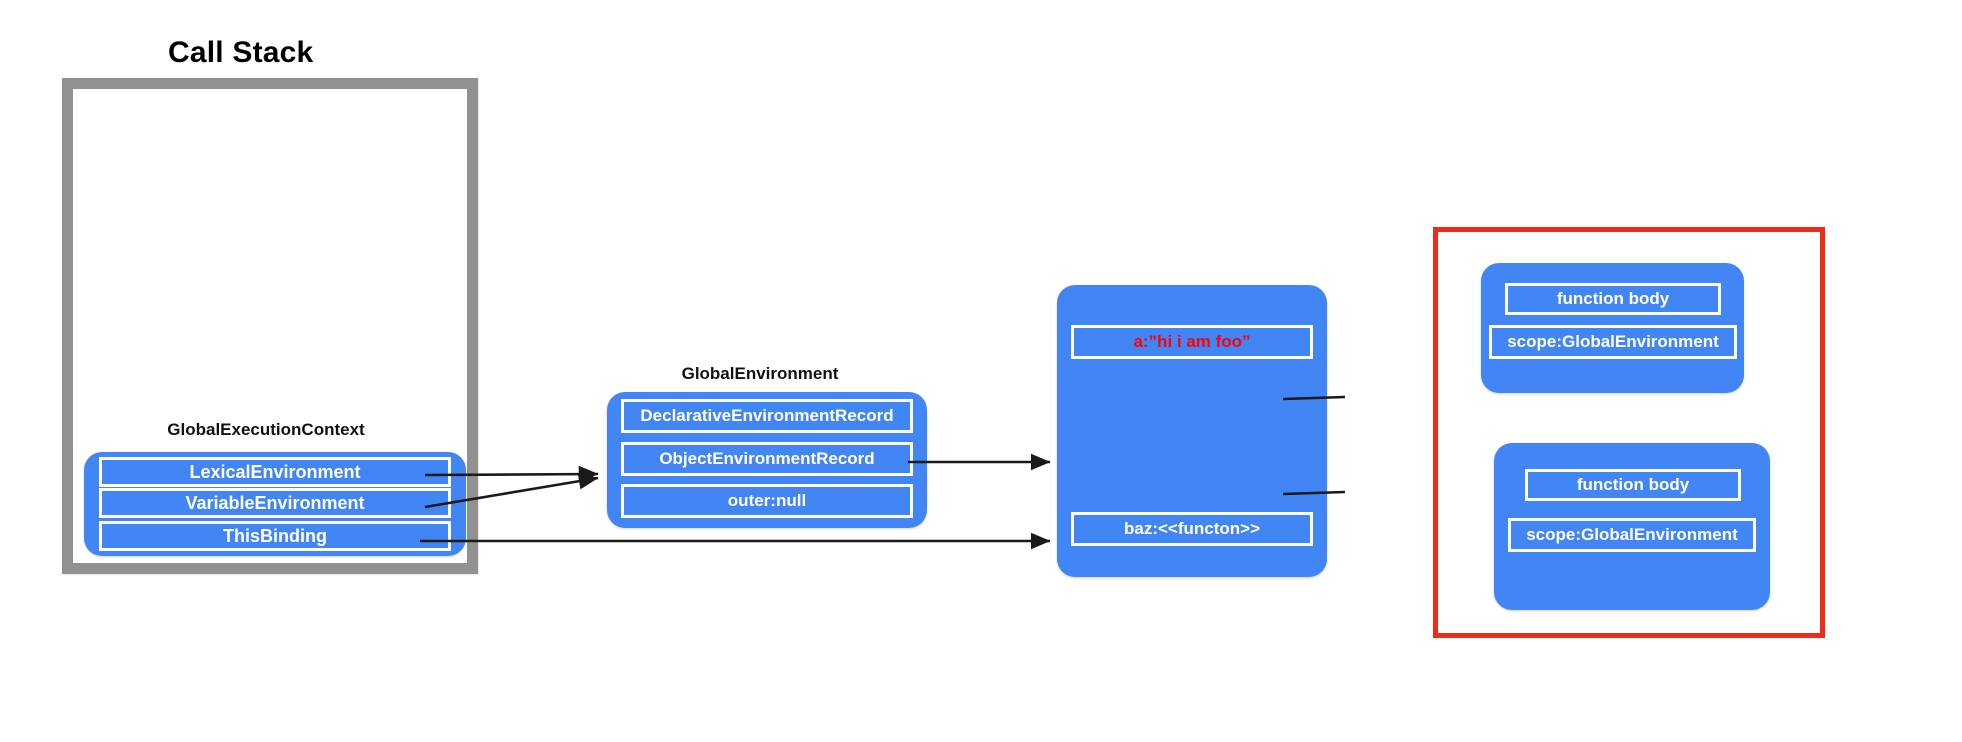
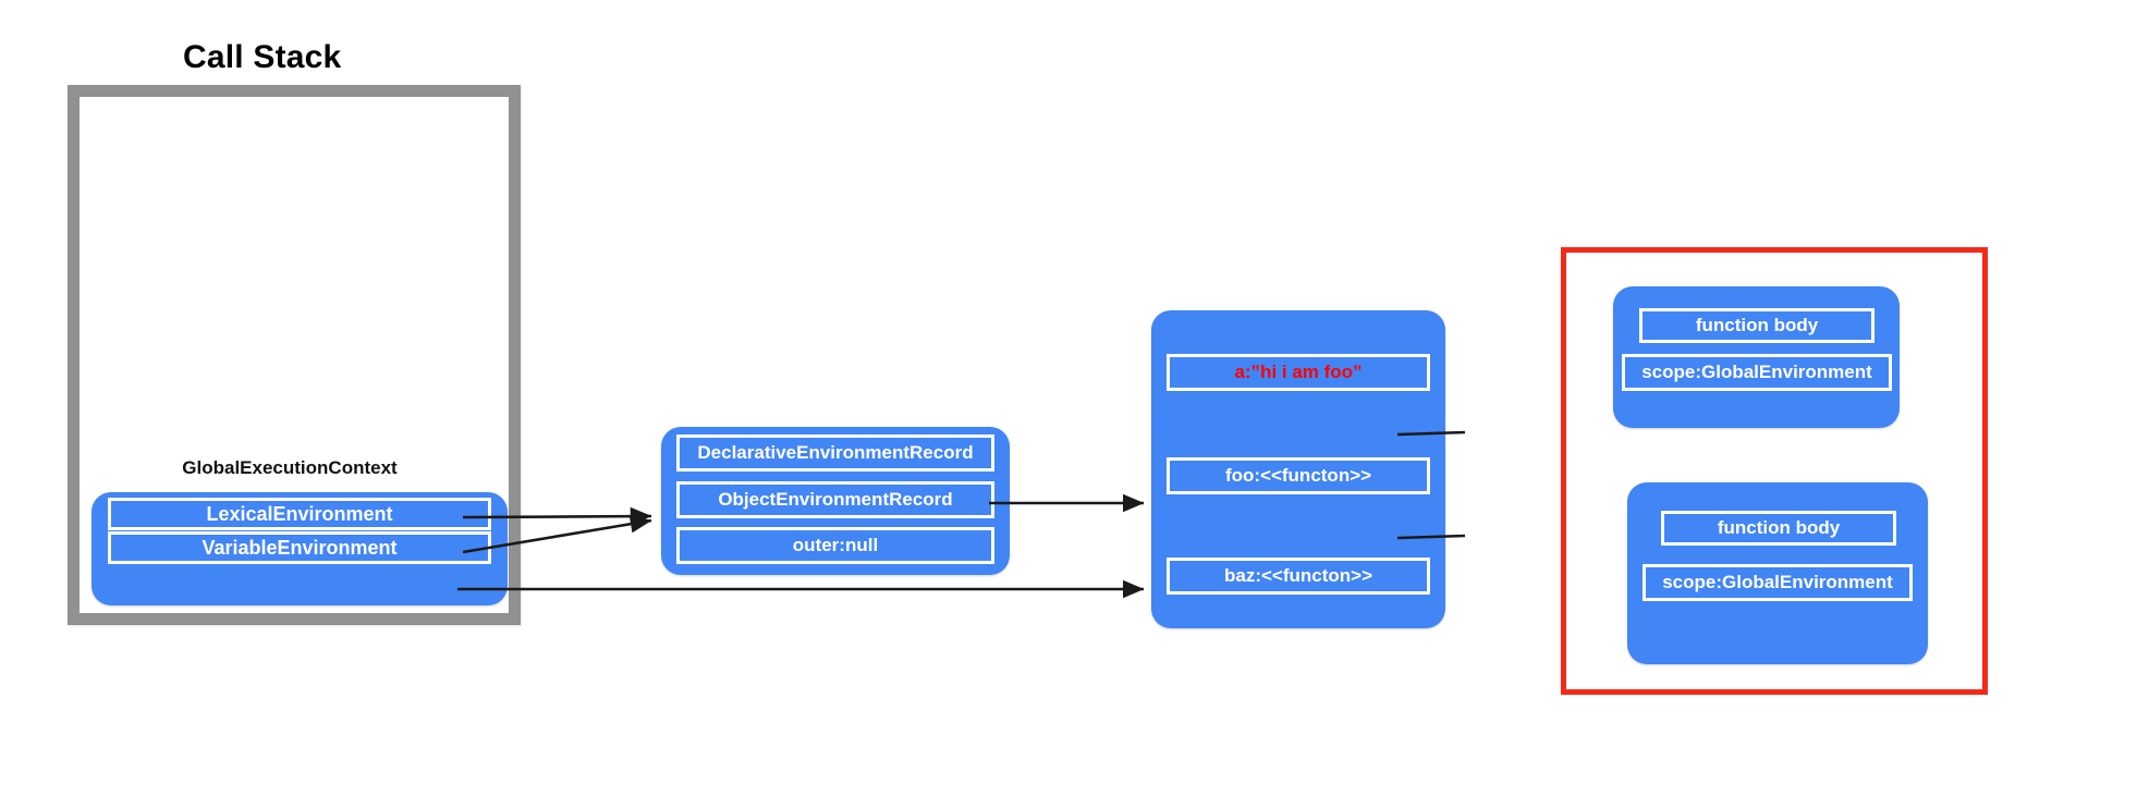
  Call Stack
  GlobalExecutionContext
  LexicalEnvironment
  VariableEnvironment
- ThisBinding
- GlobalEnvironment
  DeclarativeEnvironmentRecord
  ObjectEnvironmentRecord
  outer:null
  a:”hi i am foo”
+ foo:<<functon>>
  baz:<<functon>>
  function body
  scope:GlobalEnvironment
  function body
  scope:GlobalEnvironment
